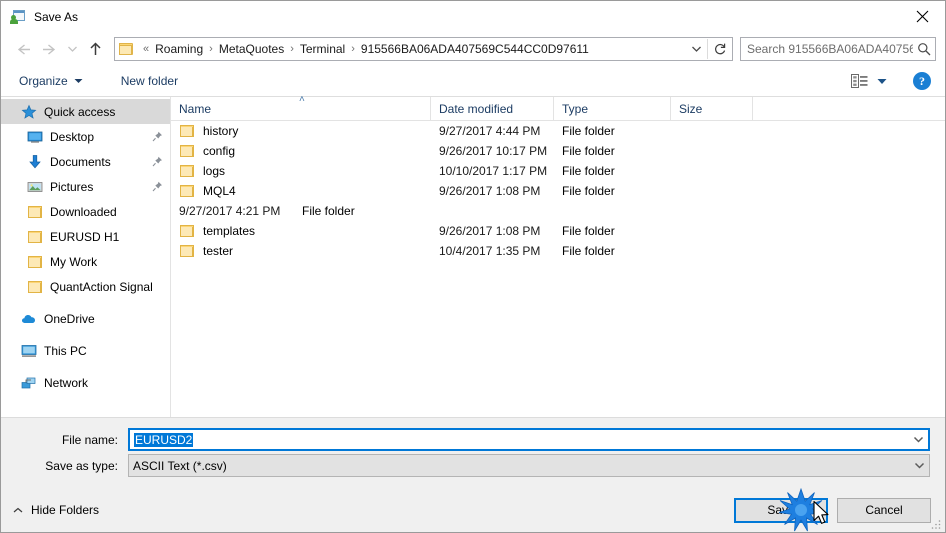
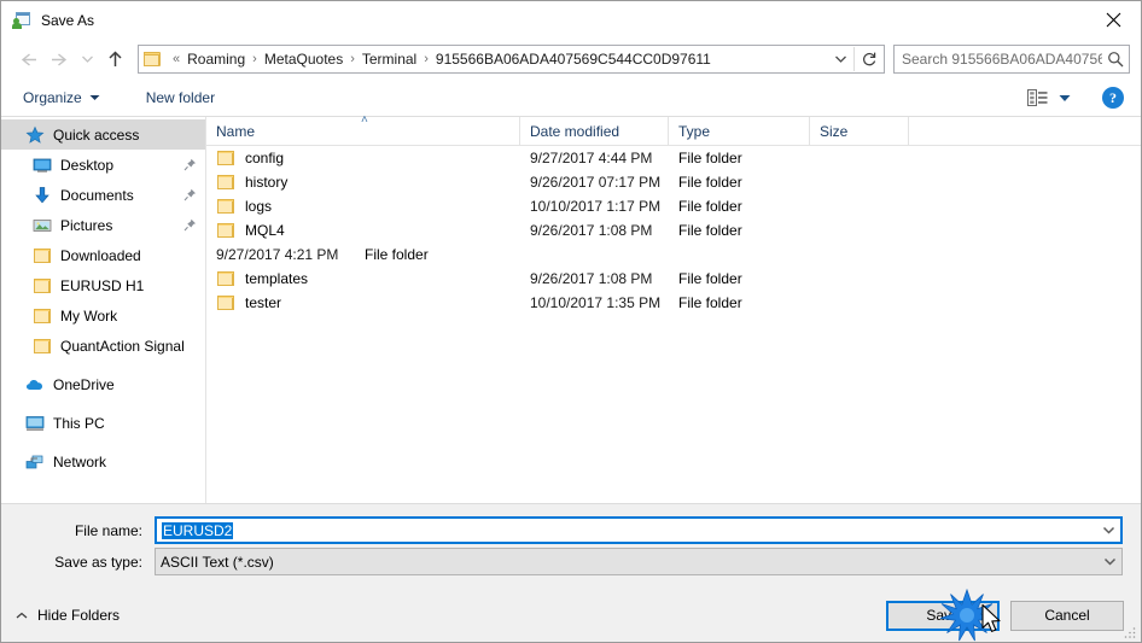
  Save As
  «
  Roaming
  ›
  MetaQuotes
  ›
  Terminal
  ›
  915566BA06ADA407569C544CC0D97611
  Search 915566BA06ADA40756
  Organize
  New folder
  ?
  Quick access
  Desktop
  Documents
  Pictures
  Downloaded
  EURUSD H1
  My Work
  QuantAction Signal
  OneDrive
  This PC
  Network
  Name
  Date modified
  Type
  Size
  ˄
- history
+ config
  9/27/2017 4:44 PM
  File folder
- config
+ history
- 9/26/2017 10:17 PM
+ 9/26/2017 07:17 PM
  File folder
  logs
  10/10/2017 1:17 PM
  File folder
  MQL4
  9/26/2017 1:08 PM
  File folder
  9/27/2017 4:21 PM
  File folder
  templates
  9/26/2017 1:08 PM
  File folder
  tester
- 10/4/2017 1:35 PM
+ 10/10/2017 1:35 PM
  File folder
  File name:
  EURUSD2
  Save as type:
  ASCII Text (*.csv)
  Hide Folders
  Sav
  Cancel
